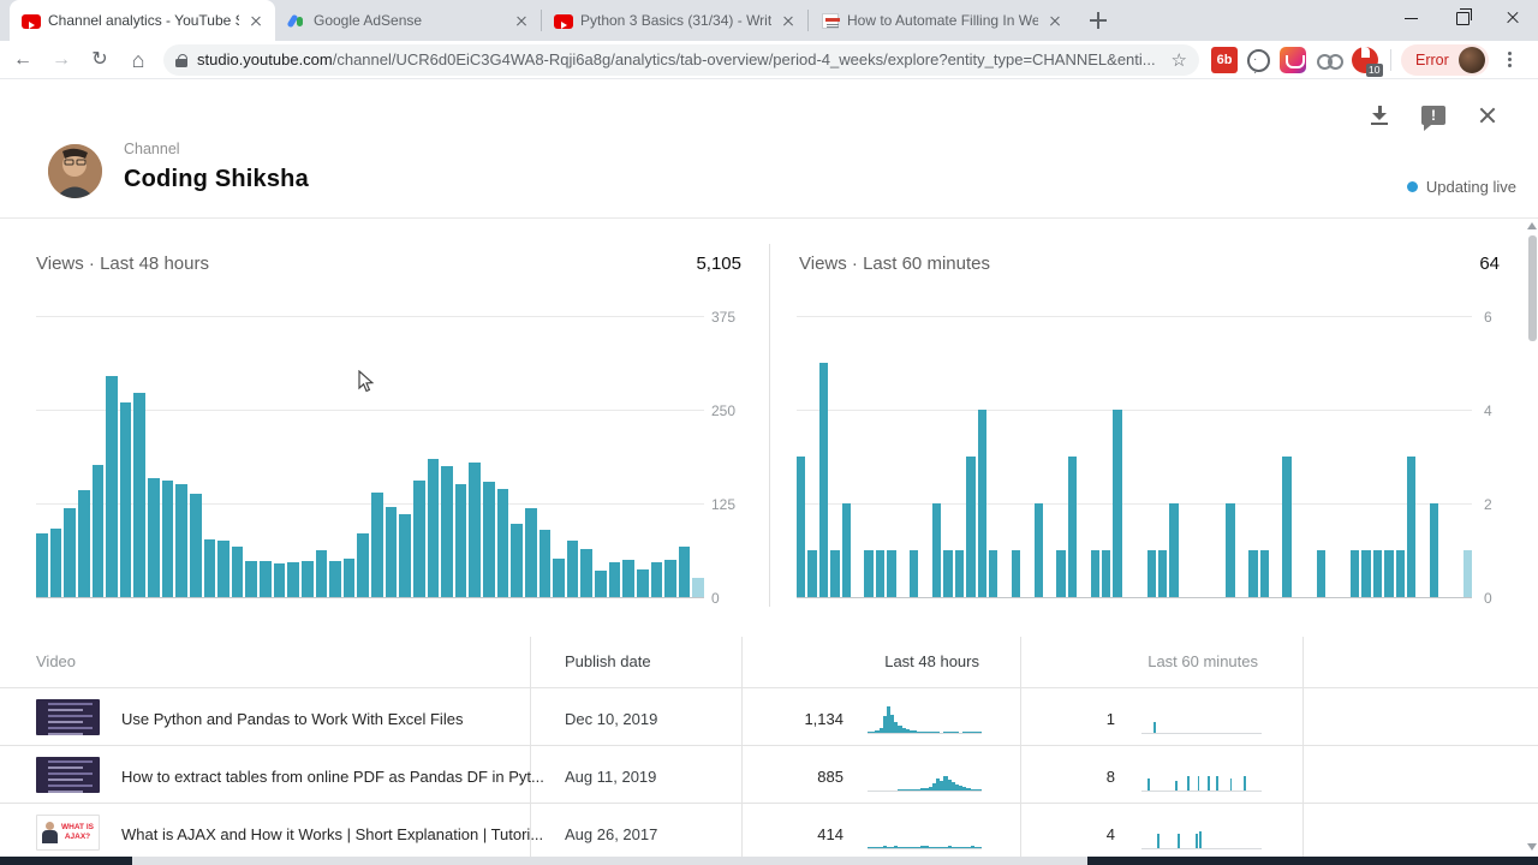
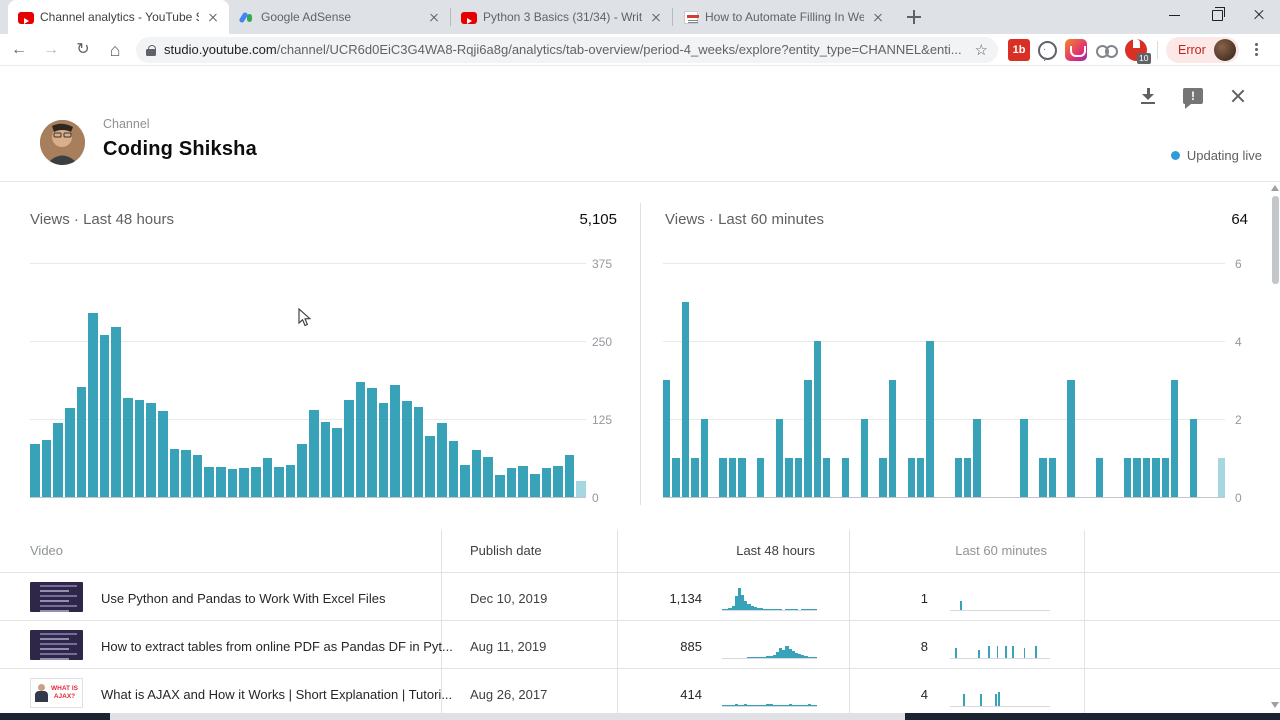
  Channel analytics - YouTube
  Google AdSense
  Python 3 Basics (31/34) - Writ
  How to Automate Filling In We
  ←
  →
  ↻
  ⌂
  studio.youtube.com/channel/UCR6d0EiC3G4WA8-Rqji6a8g/analytics/tab-overview/period-4_weeks/explore?entity_type=CHANNEL&enti...
  ☆
- 6b
+ 1b
  10
  Error
  Channel
  Coding Shiksha
  Updating live
  Views · Last 48 hours
  5,105
  375
  250
  125
  0
  Views · Last 60 minutes
  64
  6
  4
  2
  0
  Video
  Publish date
  Last 48 hours
  Last 60 minutes
  Use Python and Pandas to Work With Excel Files
  Dec 10, 2019
  1,134
  1
  How to extract tables from online PDF as Pandas DF in Pyt...
  Aug 11, 2019
  885
  8
  What is AJAX and How it Works | Short Explanation | Tutori...
  Aug 26, 2017
  414
  4
